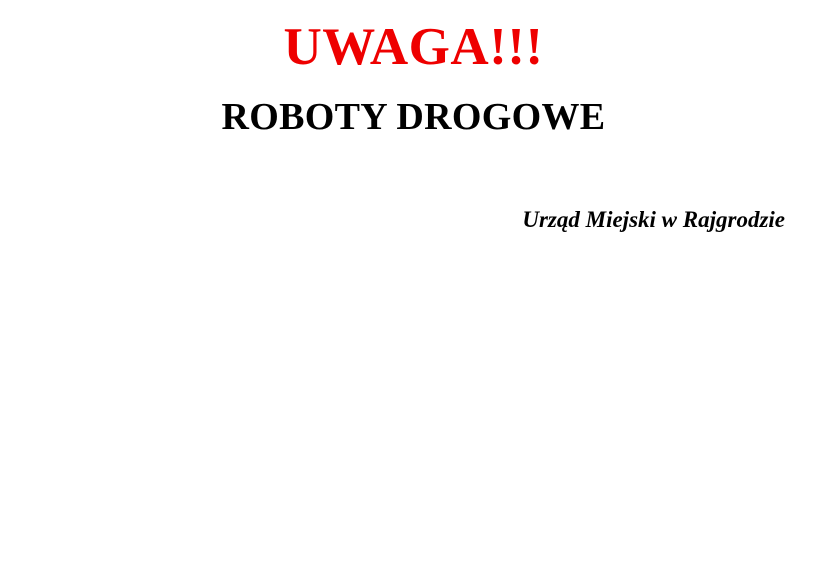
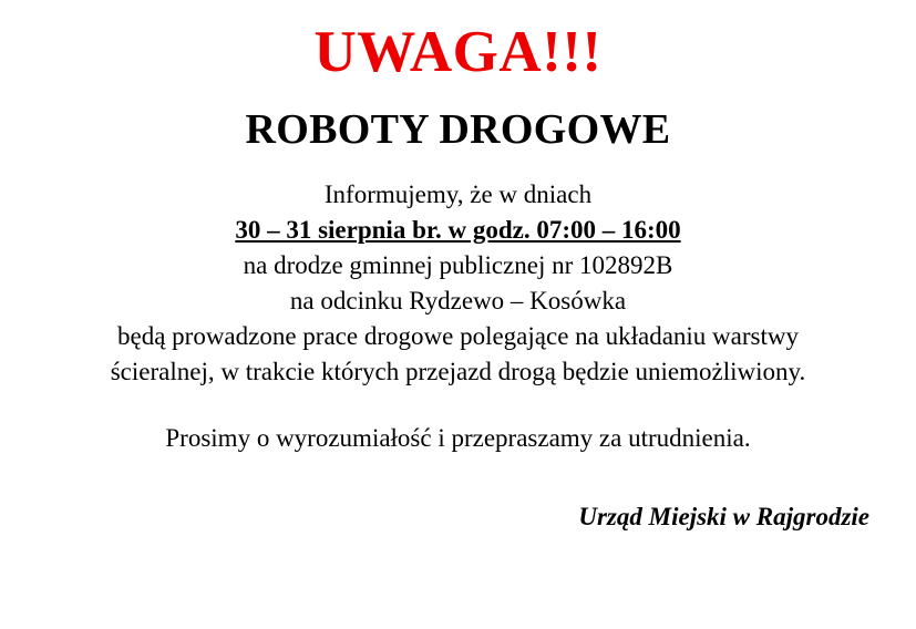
  UWAGA!!!
  ROBOTY DROGOWE
+ Informujemy, że w dniach
+ 30 – 31 sierpnia br. w godz. 07:00 – 16:00
+ na drodze gminnej publicznej nr 102892B
+ na odcinku Rydzewo – Kosówka
+ będą prowadzone prace drogowe polegające na układaniu warstwy
+ ścieralnej, w trakcie których przejazd drogą będzie uniemożliwiony.
+ Prosimy o wyrozumiałość i przepraszamy za utrudnienia.
  Urząd Miejski w Rajgrodzie
